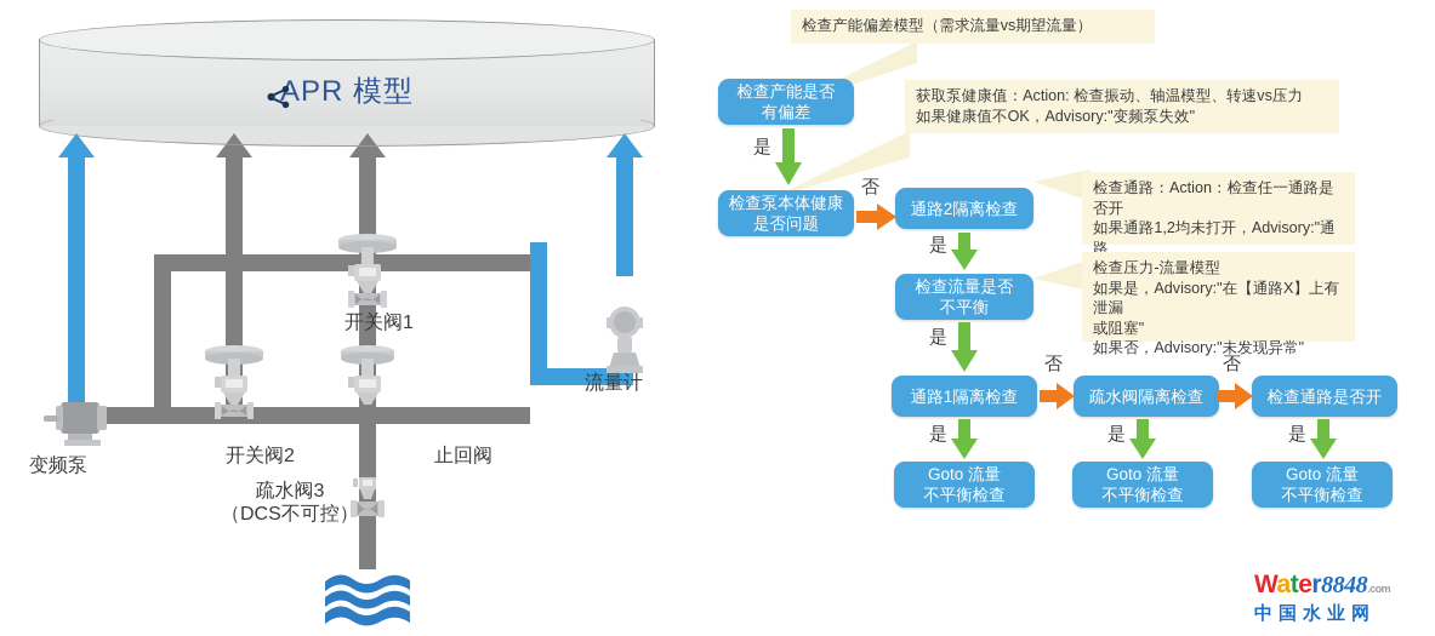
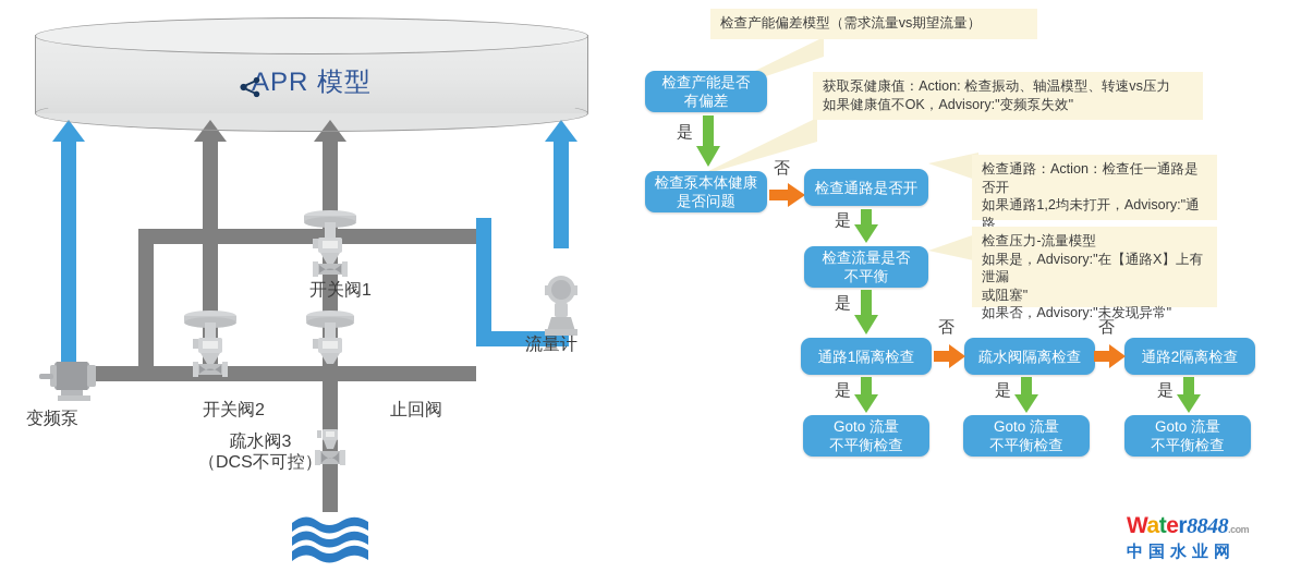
  APR 模型
  变频泵
  开关阀1
  开关阀2
  止回阀
  疏水阀3
  （DCS不可控）
  流量计
  检查产能偏差模型（需求流量vs期望流量）
  获取泵健康值：Action: 检查振动、轴温模型、转速vs压力
  如果健康值不OK，Advisory:"变频泵失效"
  检查通路：Action：检查任一通路是否开
  如果通路1,2均未打开，Advisory:"通路
  检查压力-流量模型
  如果是，Advisory:"在【通路X】上有泄漏
  或阻塞"
  如果否，Advisory:"未发现异常"
  检查产能是否
  有偏差
  检查泵本体健康
  是否问题
  是
  否
- 通路2隔离检查
+ 检查通路是否开
  检查流量是否
  不平衡
  是
  是
  通路1隔离检查
  疏水阀隔离检查
- 检查通路是否开
+ 通路2隔离检查
  否
  否
  是
  是
  是
  Goto 流量
  不平衡检查
  Goto 流量
  不平衡检查
  Goto 流量
  不平衡检查
  Water8848.com
  中国水业网
